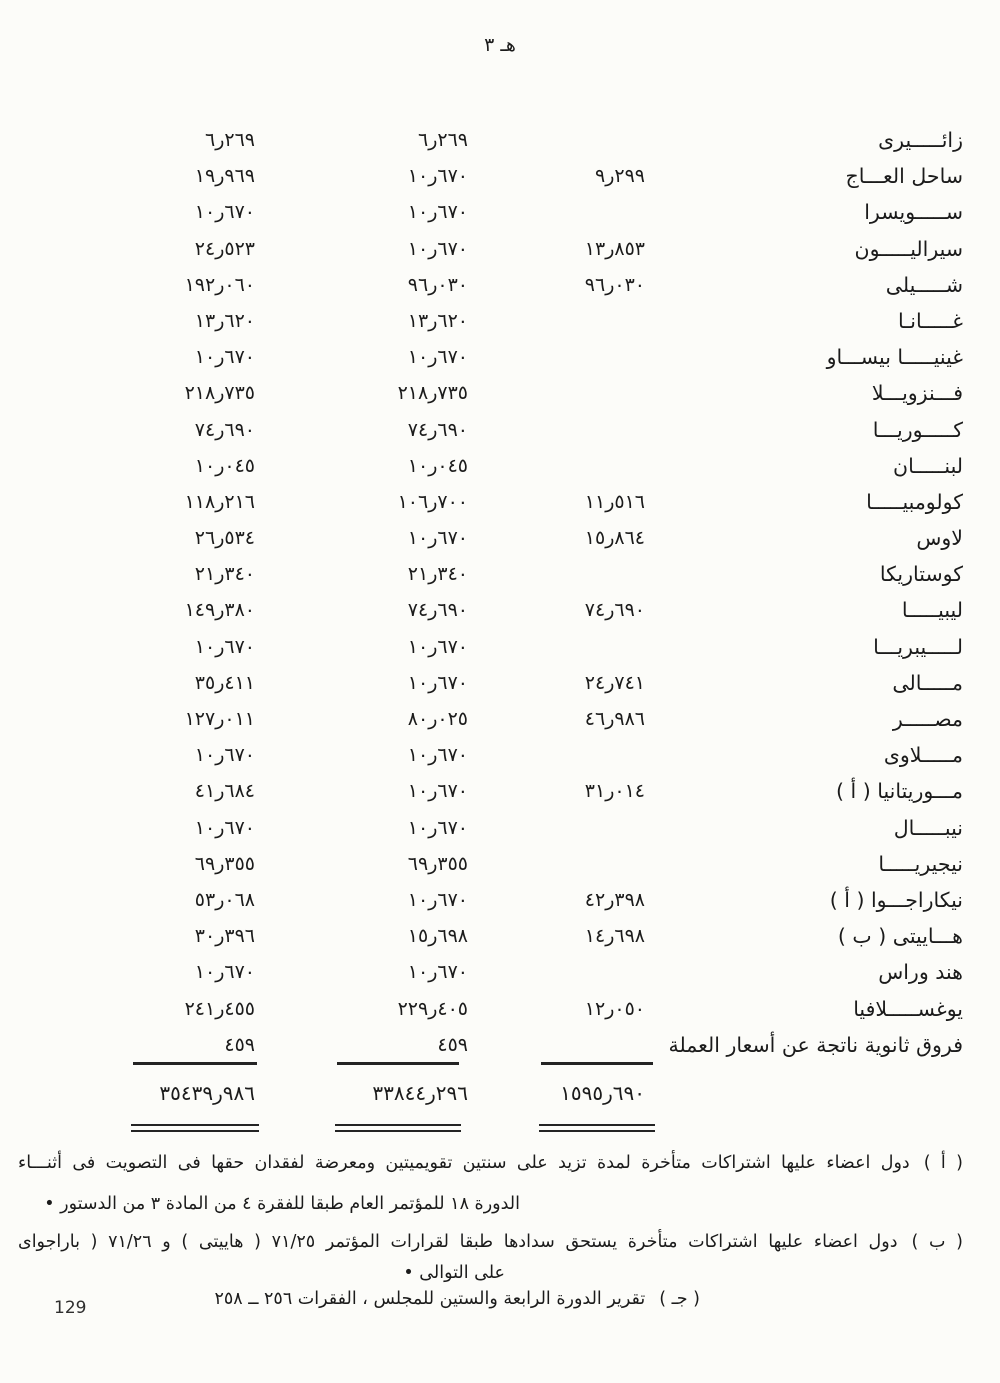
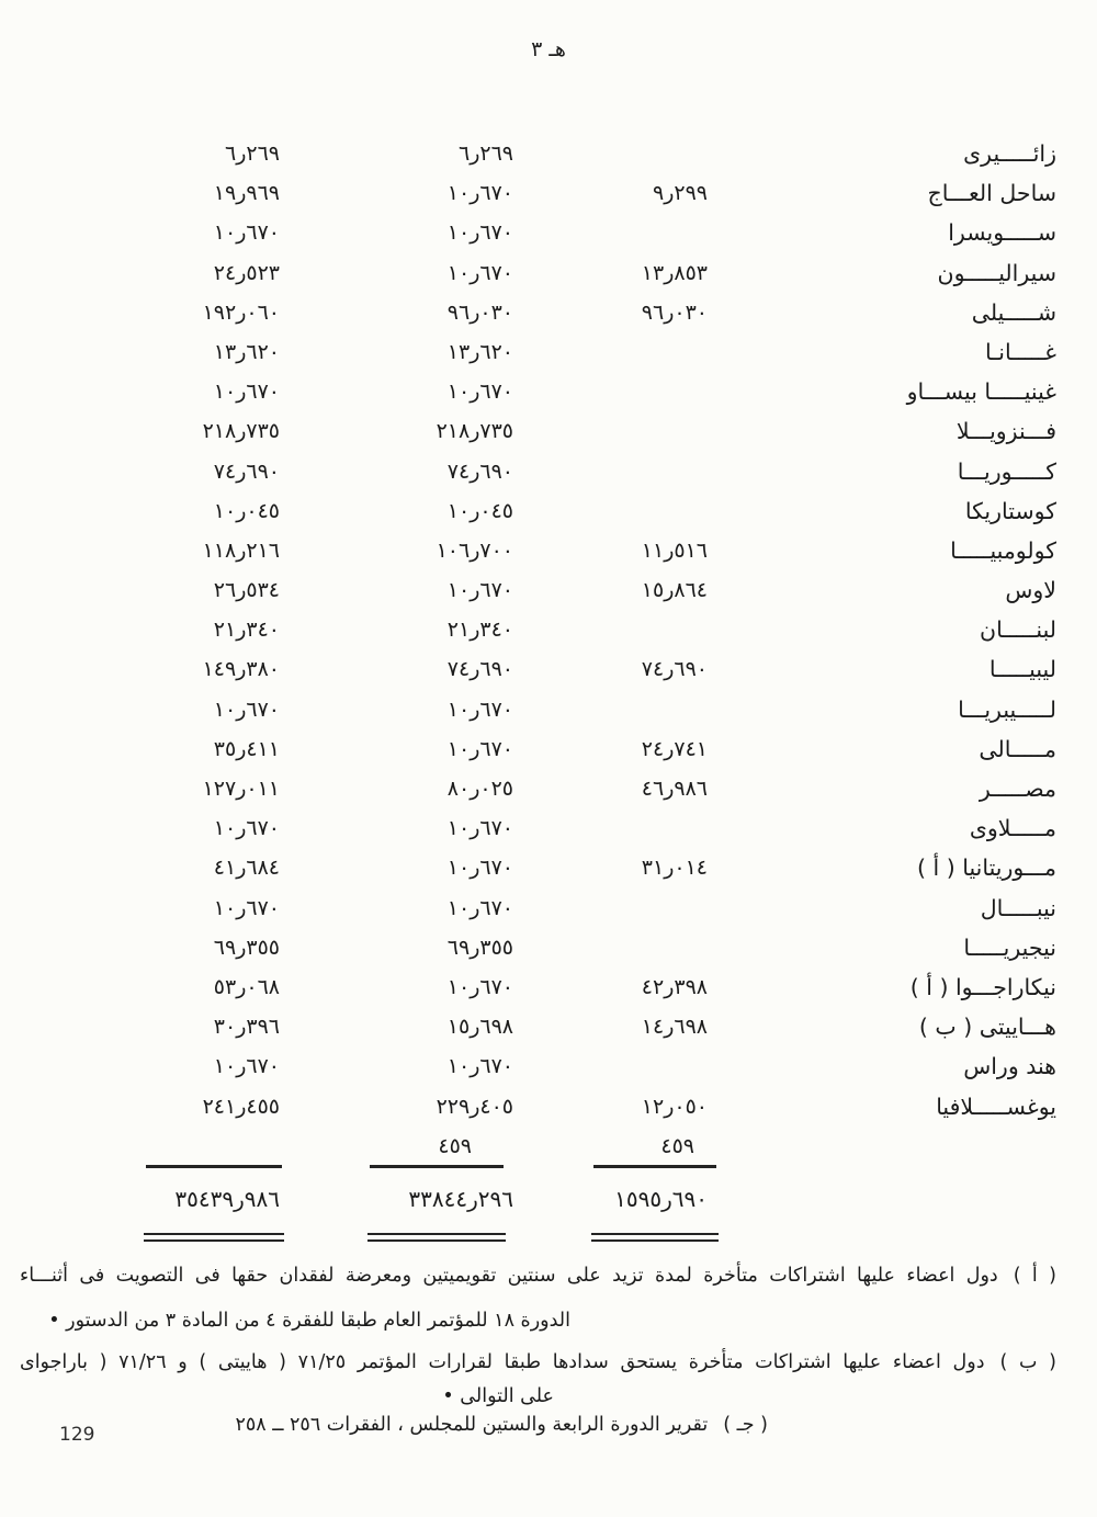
  هـ ٣
  زائـــــيرى
  ٦ر٢٦٩
  ٦ر٢٦٩
  ساحل العـــاج
  ٩ر٢٩٩
  ١٠ر٦٧٠
  ١٩ر٩٦٩
  ســـــويسرا
  ١٠ر٦٧٠
  ١٠ر٦٧٠
  سيراليـــــون
  ١٣ر٨٥٣
  ١٠ر٦٧٠
  ٢٤ر٥٢٣
  شـــــيلى
  ٩٦ر٠٣٠
  ٩٦ر٠٣٠
  ١٩٢ر٠٦٠
  غـــــانـا
  ١٣ر٦٢٠
  ١٣ر٦٢٠
  غينيـــــا بيســـاو
  ١٠ر٦٧٠
  ١٠ر٦٧٠
  فـــنزويـــلا
  ٢١٨ر٧٣٥
  ٢١٨ر٧٣٥
  كـــــوريـــا
  ٧٤ر٦٩٠
  ٧٤ر٦٩٠
- لبنـــــان
+ كوستاريكا
  ١٠ر٠٤٥
  ١٠ر٠٤٥
  كولومبيـــــا
  ١١ر٥١٦
  ١٠٦ر٧٠٠
  ١١٨ر٢١٦
  لاوس
  ١٥ر٨٦٤
  ١٠ر٦٧٠
  ٢٦ر٥٣٤
- كوستاريكا
+ لبنـــــان
  ٢١ر٣٤٠
  ٢١ر٣٤٠
  ليبيـــــا
  ٧٤ر٦٩٠
  ٧٤ر٦٩٠
  ١٤٩ر٣٨٠
  لـــــيبريـــا
  ١٠ر٦٧٠
  ١٠ر٦٧٠
  مـــــالى
  ٢٤ر٧٤١
  ١٠ر٦٧٠
  ٣٥ر٤١١
  مصـــــر
  ٤٦ر٩٨٦
  ٨٠ر٠٢٥
  ١٢٧ر٠١١
  مـــــلاوى
  ١٠ر٦٧٠
  ١٠ر٦٧٠
  مـــوريتانيا ( أ )
  ٣١ر٠١٤
  ١٠ر٦٧٠
  ٤١ر٦٨٤
  نيبـــــال
  ١٠ر٦٧٠
  ١٠ر٦٧٠
  نيجيريـــــا
  ٦٩ر٣٥٥
  ٦٩ر٣٥٥
  نيكاراجـــوا ( أ )
  ٤٢ر٣٩٨
  ١٠ر٦٧٠
  ٥٣ر٠٦٨
  هـــاييتى ( ب )
  ١٤ر٦٩٨
  ١٥ر٦٩٨
  ٣٠ر٣٩٦
  هند وراس
  ١٠ر٦٧٠
  ١٠ر٦٧٠
  يوغســـــلافيا
  ١٢ر٠٥٠
  ٢٢٩ر٤٠٥
  ٢٤١ر٤٥٥
- فروق ثانوية ناتجة عن أسعار العملة
  ٤٥٩
  ٤٥٩
  ١٥٩٥ر٦٩٠
  ٣٣٨٤٤ر٢٩٦
  ٣٥٤٣٩ر٩٨٦
  ( أ )دول اعضاء عليها اشتراكات متأخرة لمدة تزيد على سنتين تقويميتين ومعرضة لفقدان حقها فى التصويت فى أثنـــاء
  الدورة ١٨ للمؤتمر العام طبقا للفقرة ٤ من المادة ٣ من الدستور •
  ( ب )دول اعضاء عليها اشتراكات متأخرة يستحق سدادها طبقا لقرارات المؤتمر ٧١/٢٥ ( هاييتى ) و ٧١/٢٦ ( باراجواى
  على التوالى •
  ( جـ )تقرير الدورة الرابعة والستين للمجلس ، الفقرات ٢٥٦ ــ ٢٥٨
  129
